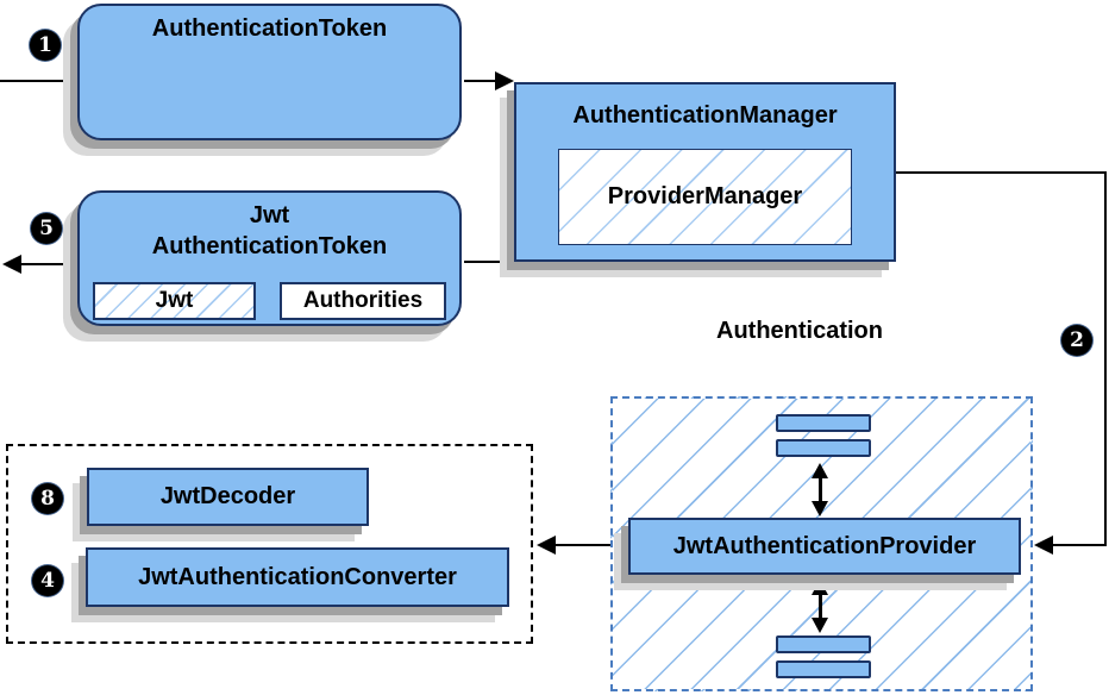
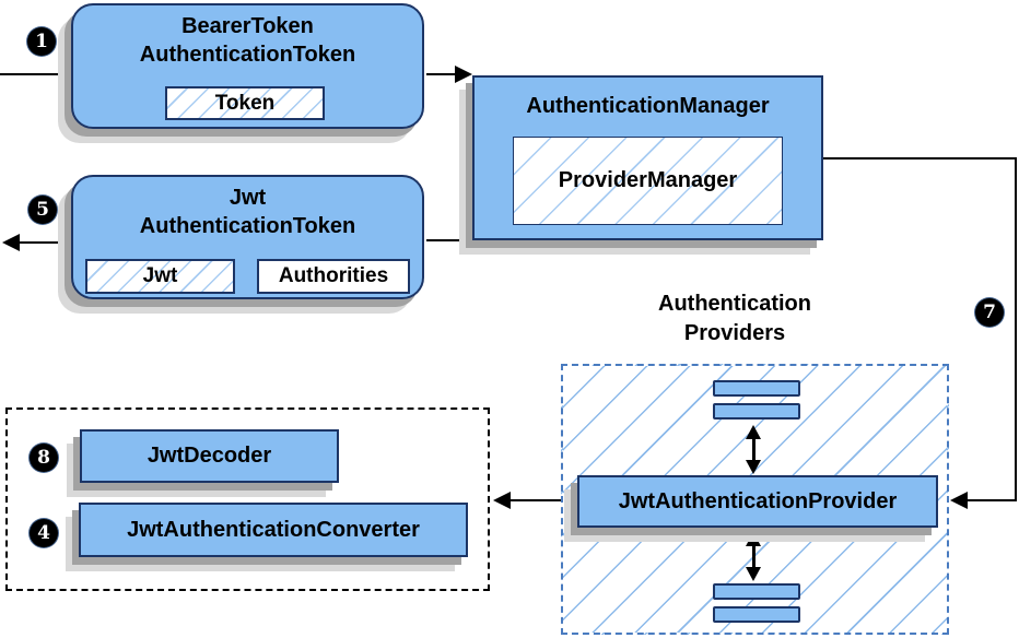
  Authentication
+ Providers
+ BearerToken
  AuthenticationToken
+ Token
  Jwt
  AuthenticationToken
  Jwt
  Authorities
  AuthenticationManager
  ProviderManager
  JwtAuthenticationProvider
  JwtDecoder
  JwtAuthenticationConverter
  1
- 2
+ 7
  8
  4
  5
